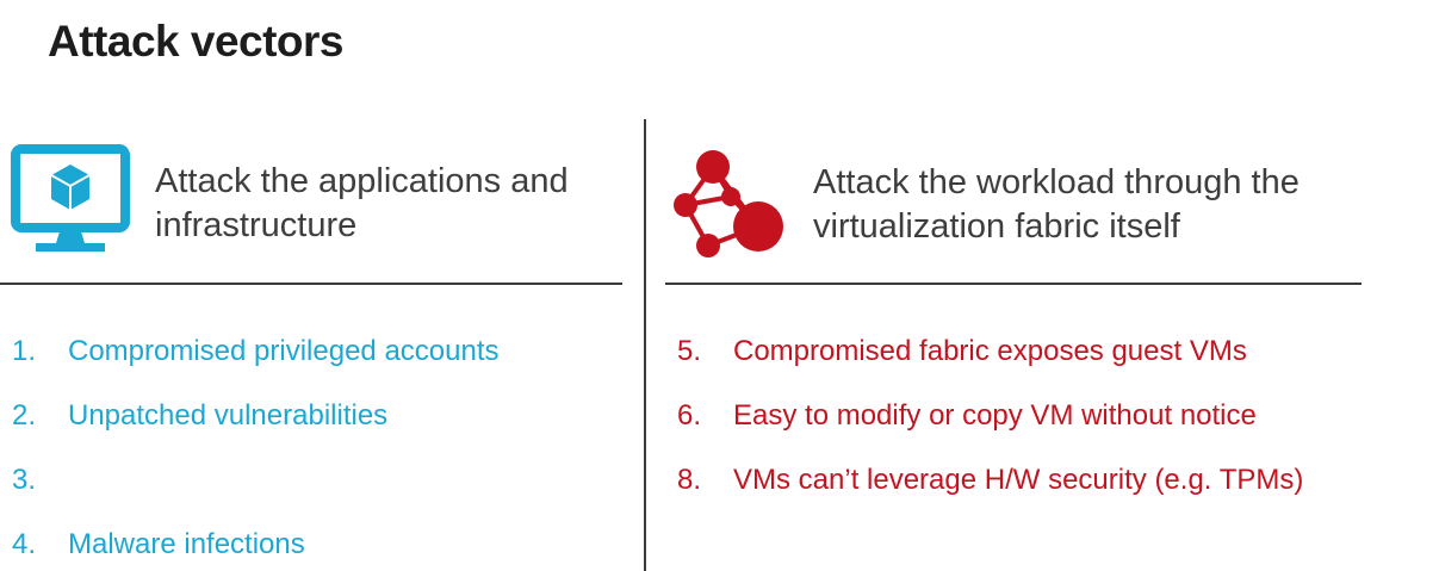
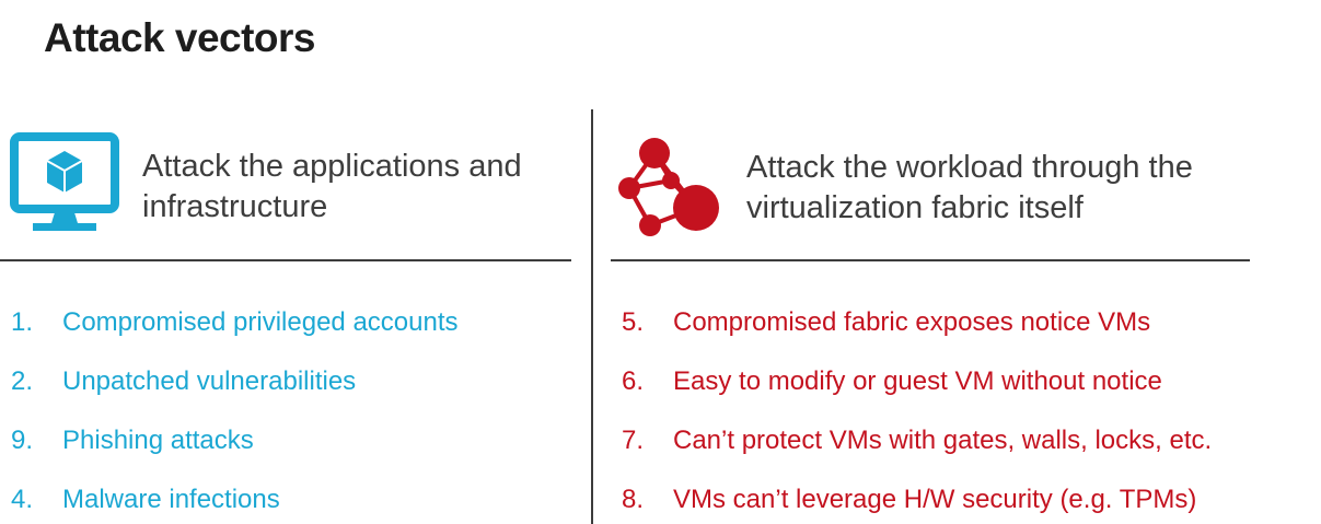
  Attack vectors
  Attack the applications and infrastructure
  Attack the workload through the virtualization fabric itself
  1.
  Compromised privileged accounts
  2.
  Unpatched vulnerabilities
- 3.
+ 9.
+ Phishing attacks
  4.
  Malware infections
  5.
- Compromised fabric exposes guest VMs
+ Compromised fabric exposes notice VMs
  6.
- Easy to modify or copy VM without notice
+ Easy to modify or guest VM without notice
+ 7.
+ Can’t protect VMs with gates, walls, locks, etc.
  8.
  VMs can’t leverage H/W security (e.g. TPMs)
